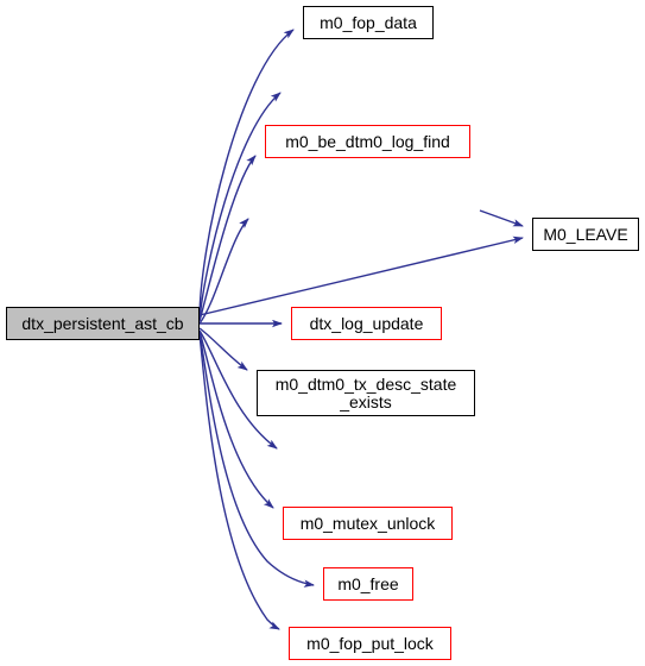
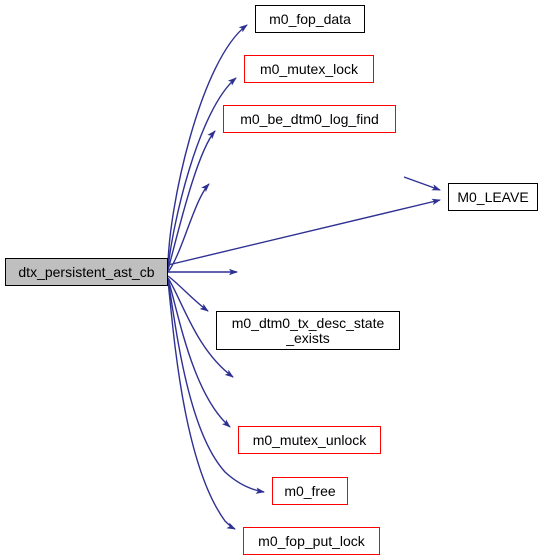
  dtx_persistent_ast_cb
  m0_fop_data
+ m0_mutex_lock
  m0_be_dtm0_log_find
  M0_LEAVE
- dtx_log_update
  m0_dtm0_tx_desc_state
  _exists
  m0_mutex_unlock
  m0_free
  m0_fop_put_lock
